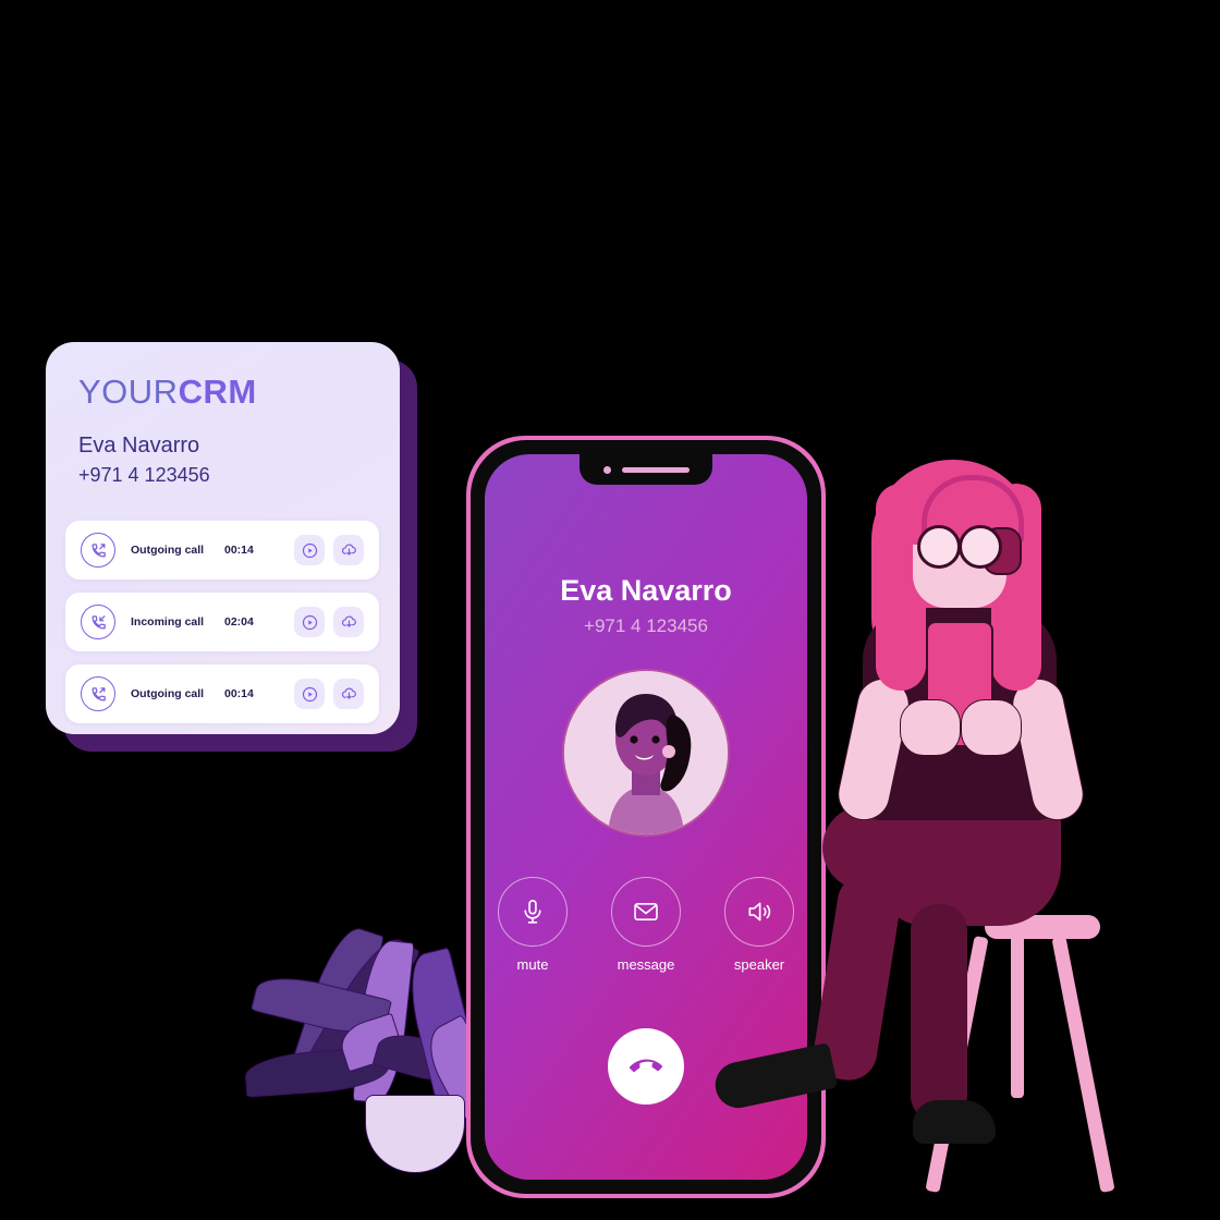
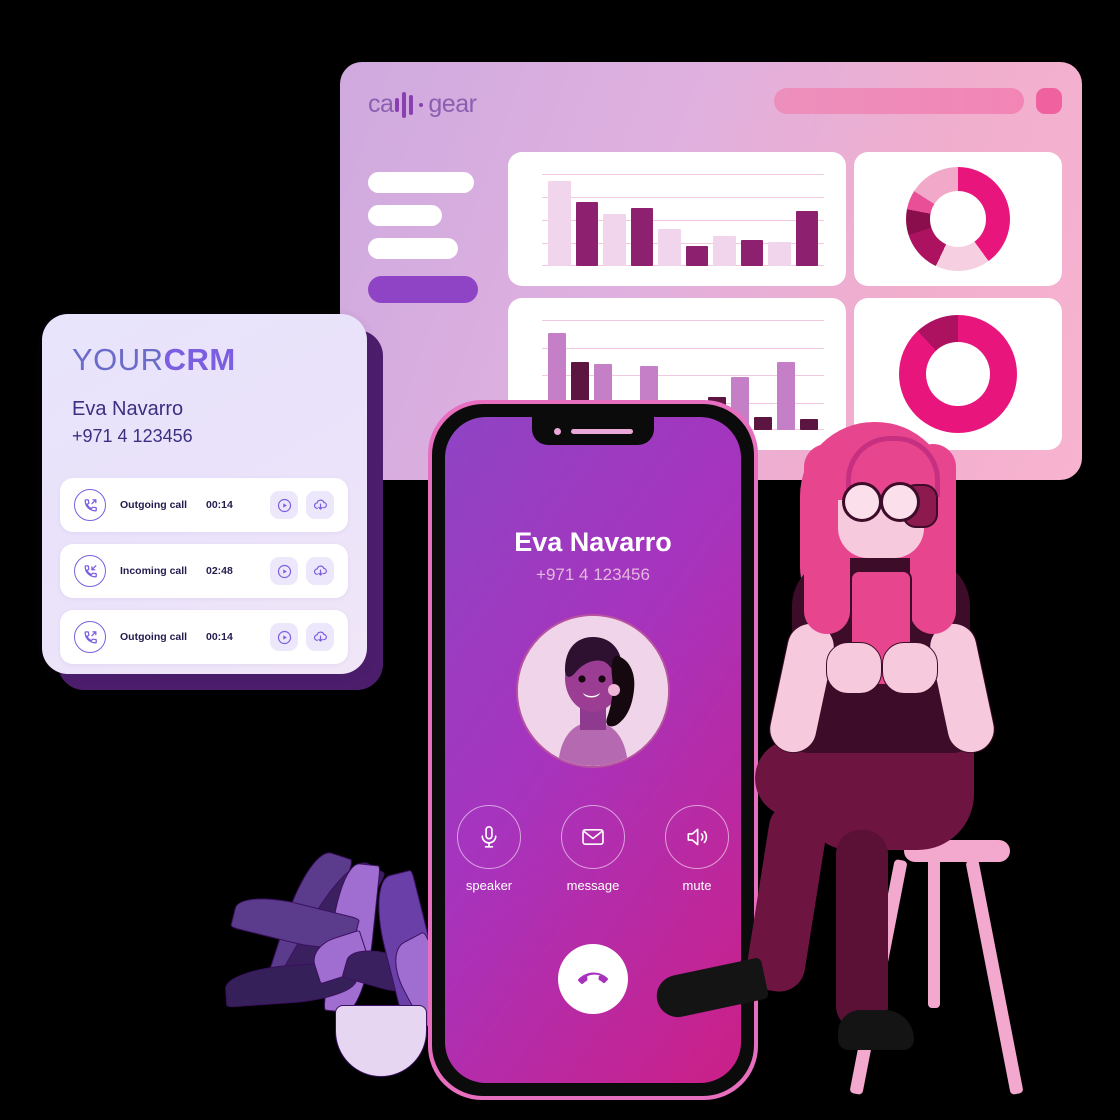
+ ca
+ gear
  YOURCRM
  Eva Navarro
  +971 4 123456
  Outgoing call
  00:14
  Incoming call
- 02:04
+ 02:48
  Outgoing call
  00:14
  Eva Navarro
  +971 4 123456
- mute
+ speaker
  message
- speaker
+ mute
